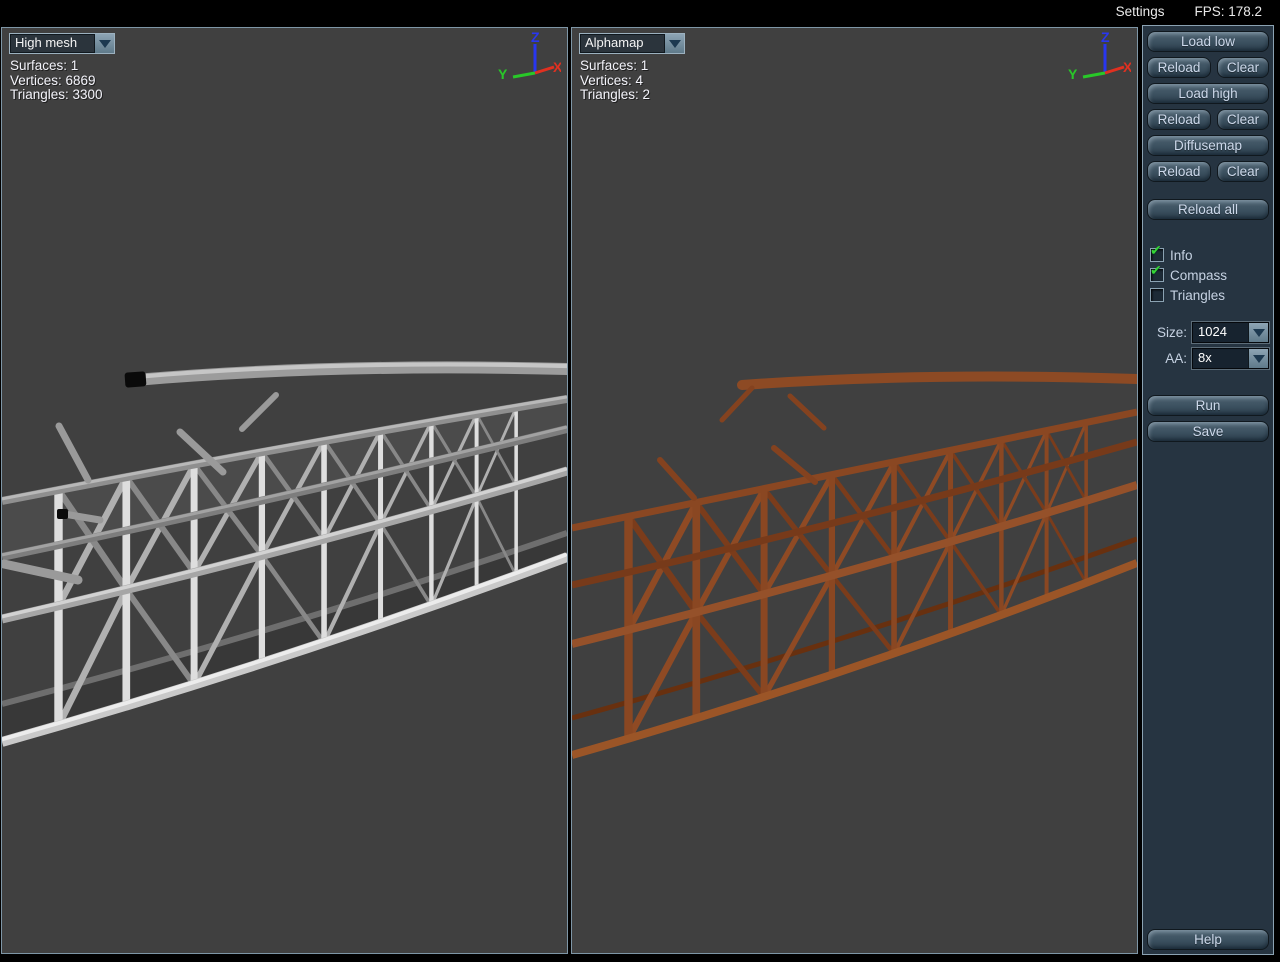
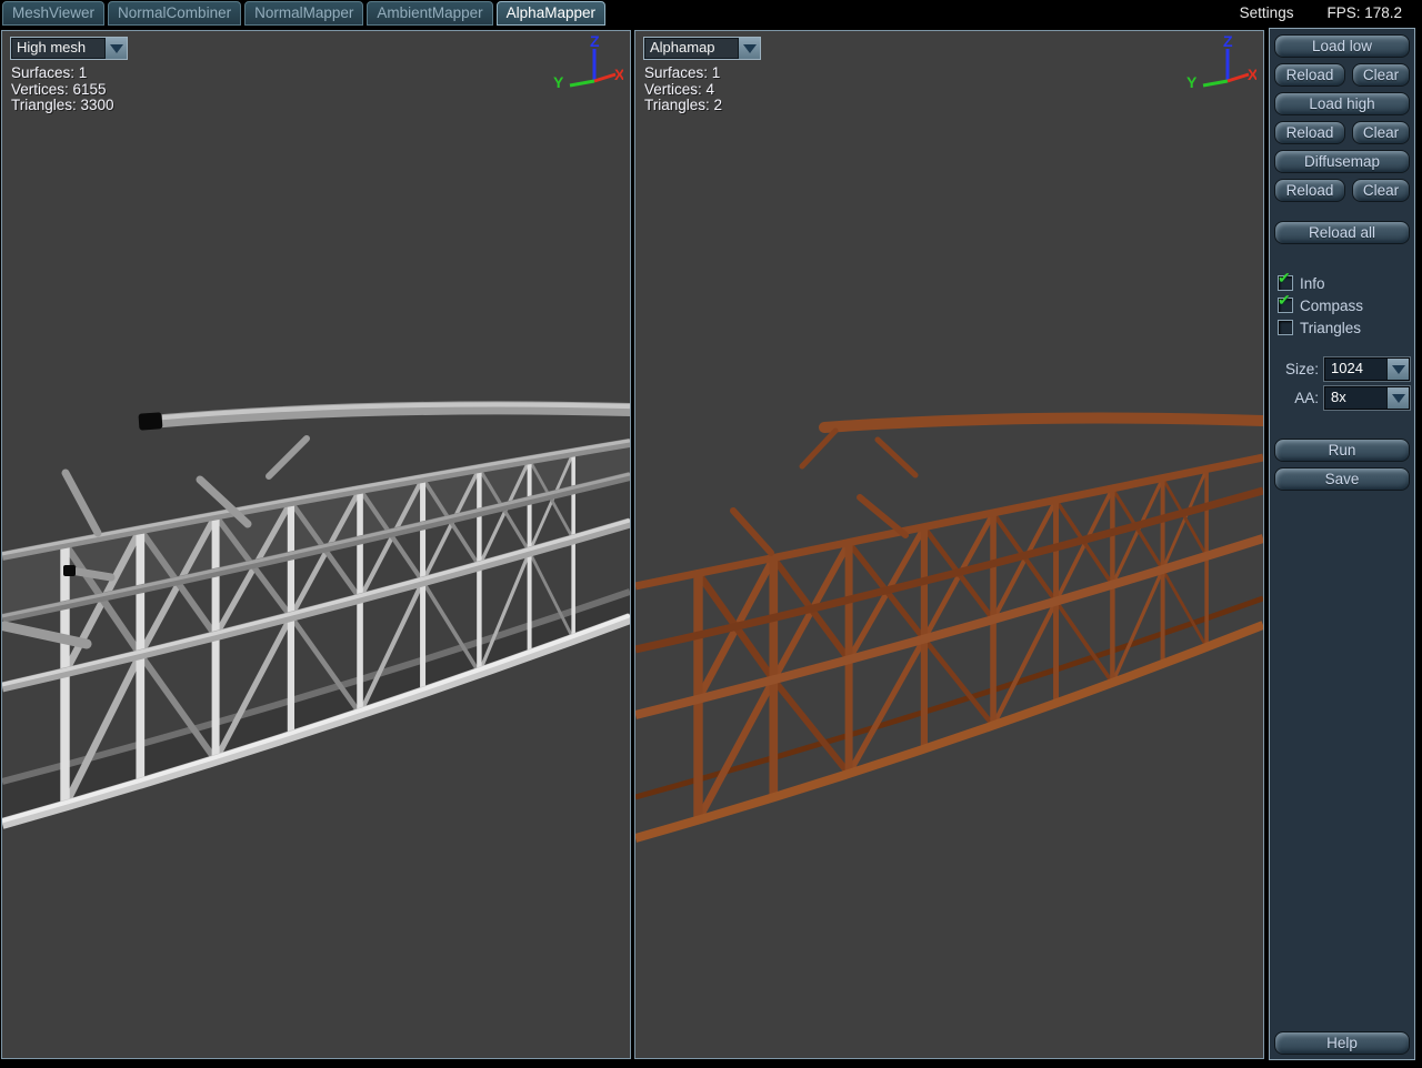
+ MeshViewer
+ NormalCombiner
+ NormalMapper
+ AmbientMapper
+ AlphaMapper
  Settings
  FPS: 178.2
  High mesh
  Surfaces: 1
- Vertices: 6869
+ Vertices: 6155
  Triangles: 3300
  Z
  Y
  X
  Alphamap
  Surfaces: 1
  Vertices: 4
  Triangles: 2
  Z
  Y
  X
  Load low
  Reload
  Clear
  Load high
  Reload
  Clear
  Diffusemap
  Reload
  Clear
  Reload all
  Info
  Compass
  Triangles
  Size:
  1024
  AA:
  8x
  Run
  Save
  Help
